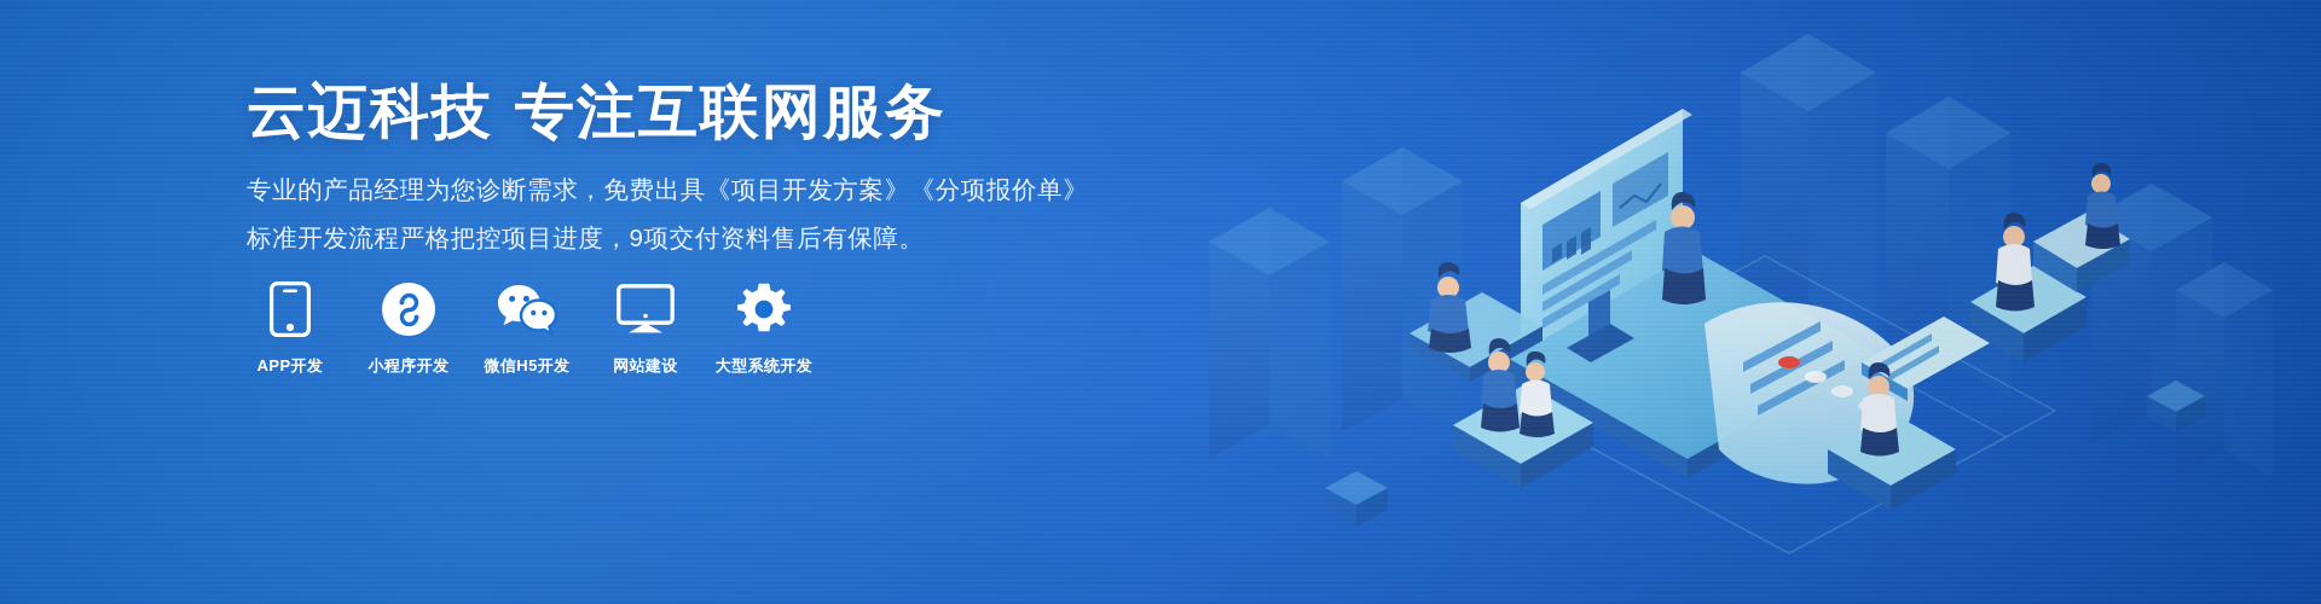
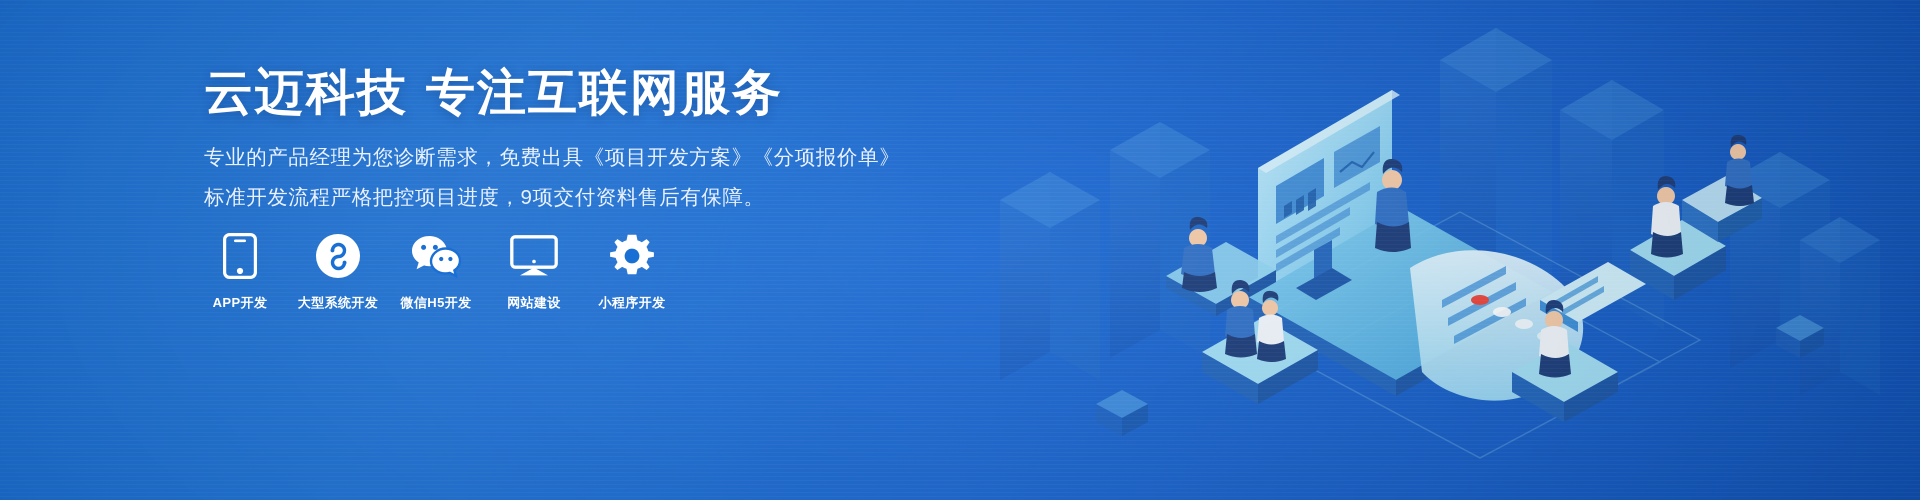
  云迈科技 专注互联网服务
  专业的产品经理为您诊断需求，免费出具《项目开发方案》《分项报价单》
  标准开发流程严格把控项目进度，9项交付资料售后有保障。
  APP开发
- 小程序开发
+ 大型系统开发
  微信H5开发
  网站建设
- 大型系统开发
+ 小程序开发
